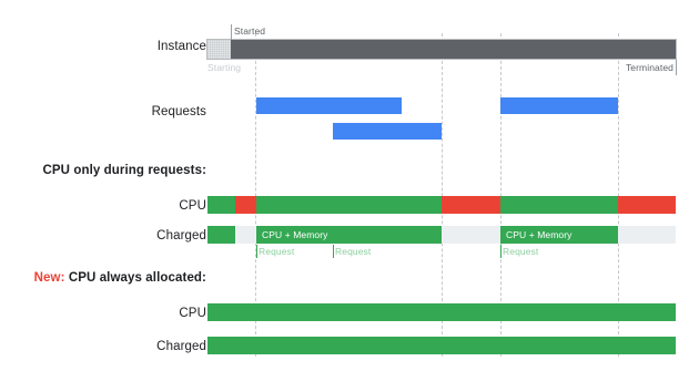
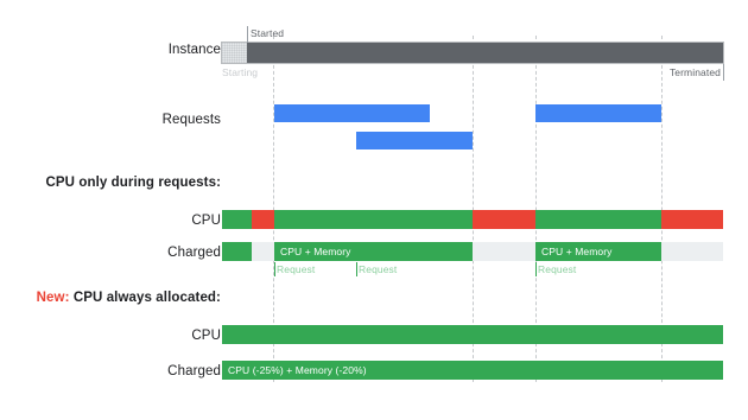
  Instance
  Started
  Starting
  Terminated
  Requests
  CPU only during requests:
  CPU
  Charged
  CPU + Memory
  CPU + Memory
  Request
  Request
  Request
  New: CPU always allocated:
  CPU
  Charged
+ CPU (-25%) + Memory (-20%)
